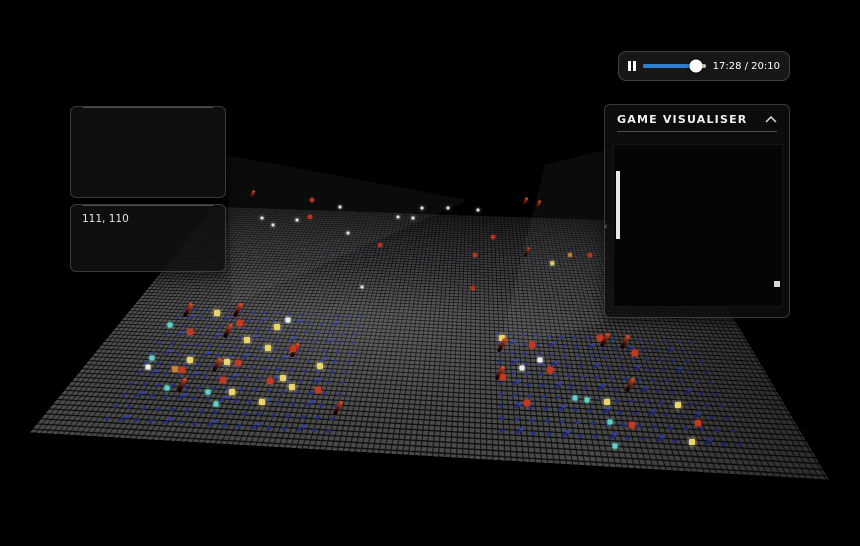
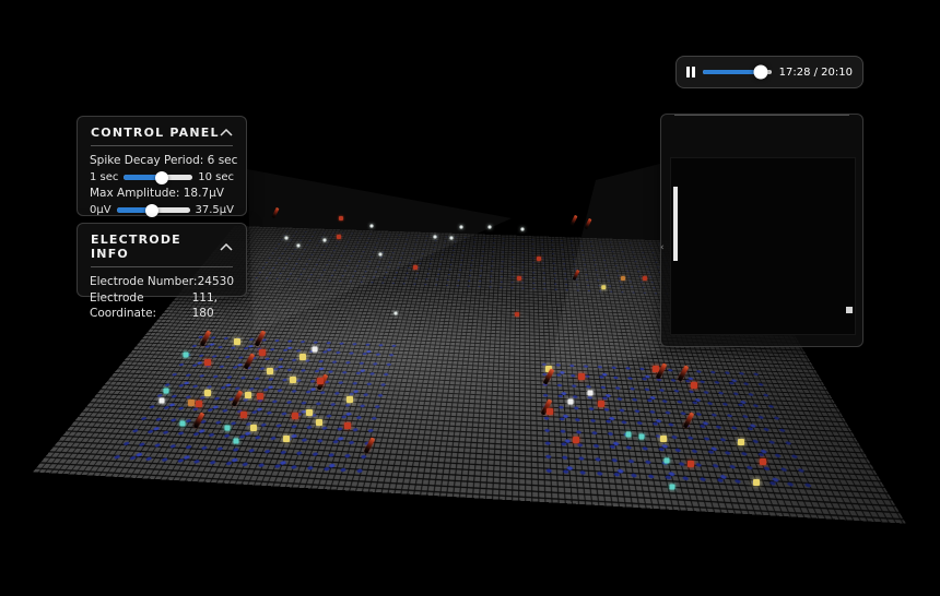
  17:28 / 20:10
+ CONTROL PANEL
+ Spike Decay Period: 6 sec
+ 1 sec
+ 10 sec
+ Max Amplitude: 18.7µV
+ 0µV
+ 37.5µV
+ ELECTRODE INFO
+ Electrode Number:
+ 24530
+ Electrode Coordinate:
- 111, 110
+ 111, 180
- GAME VISUALISER
  ‹
